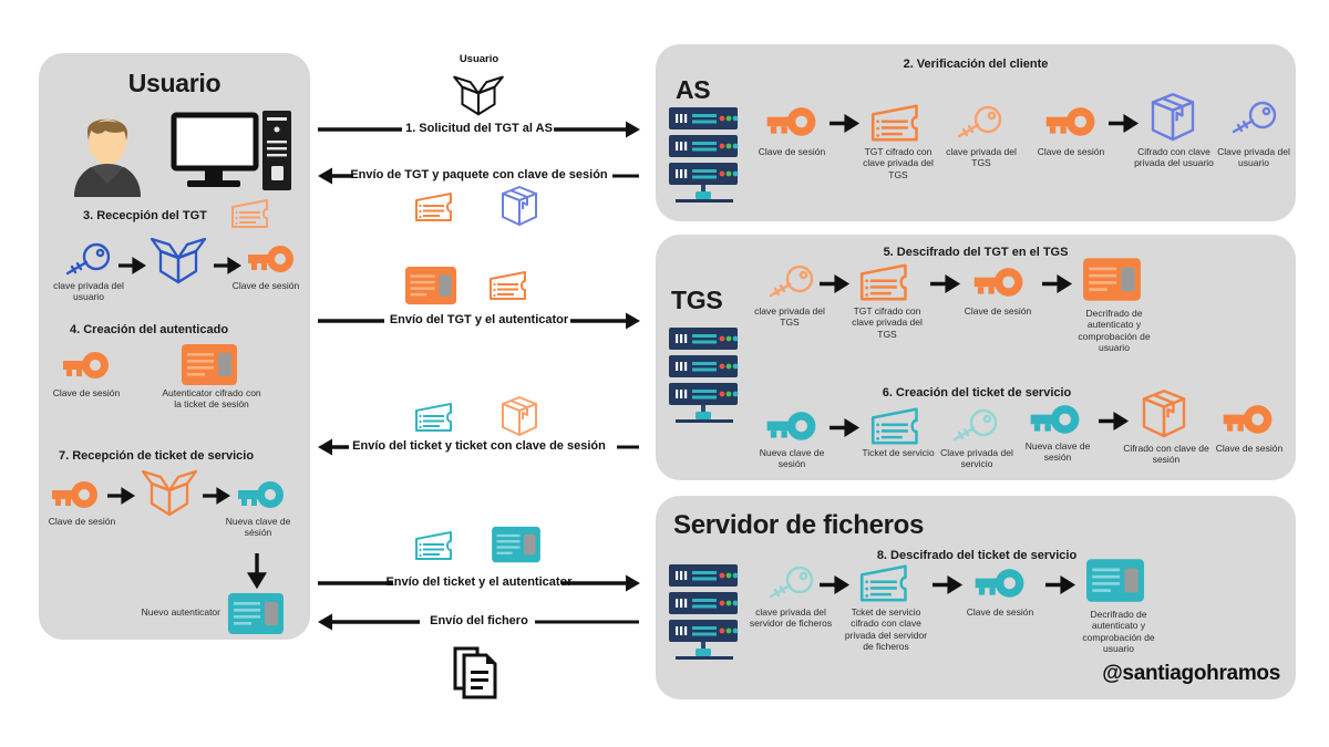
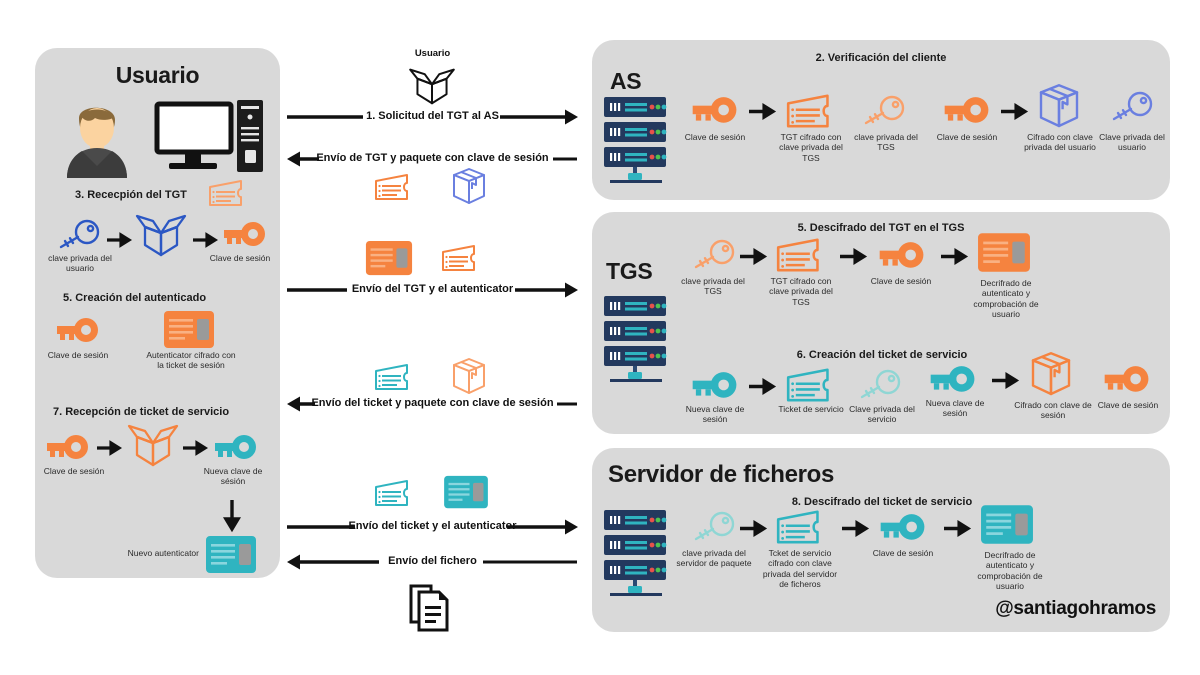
  Usuario
  3. Rececpión del TGT
  clave privada del usuario
  Clave de sesión
- 4. Creación del autenticado
+ 5. Creación del autenticado
  Clave de sesión
  Autenticator cifrado con la ticket de sesión
  7. Recepción de ticket de servicio
  Clave de sesión
  Nueva clave de sésión
  Nuevo autenticator
  Usuario
  1. Solicitud del TGT al AS
  Envío de TGT y paquete con clave de sesión
  Envío del TGT y el autenticator
- Envío del ticket y ticket con clave de sesión
+ Envío del ticket y paquete con clave de sesión
  Envío del ticket y el autenticator
  Envío del fichero
  2. Verificación del cliente
  AS
  Clave de sesión
  TGT cifrado con clave privada del TGS
  clave privada del TGS
  Clave de sesión
  Cifrado con clave privada del usuario
  Clave privada del usuario
  5. Descifrado del TGT en el TGS
  TGS
  clave privada del TGS
  TGT cifrado con clave privada del TGS
  Clave de sesión
  Decrifrado de autenticato y comprobación de usuario
  6. Creación del ticket de servicio
  Nueva clave de sesión
  Ticket de servicio
  Clave privada del servicio
  Nueva clave de sesión
  Cifrado con clave de sesión
  Clave de sesión
  Servidor de ficheros
  8. Descifrado del ticket de servicio
- clave privada del servidor de ficheros
+ clave privada del servidor de paquete
  Tcket de servicio cifrado con clave privada del servidor de ficheros
  Clave de sesión
  Decrifrado de autenticato y comprobación de usuario
  @santiagohramos
